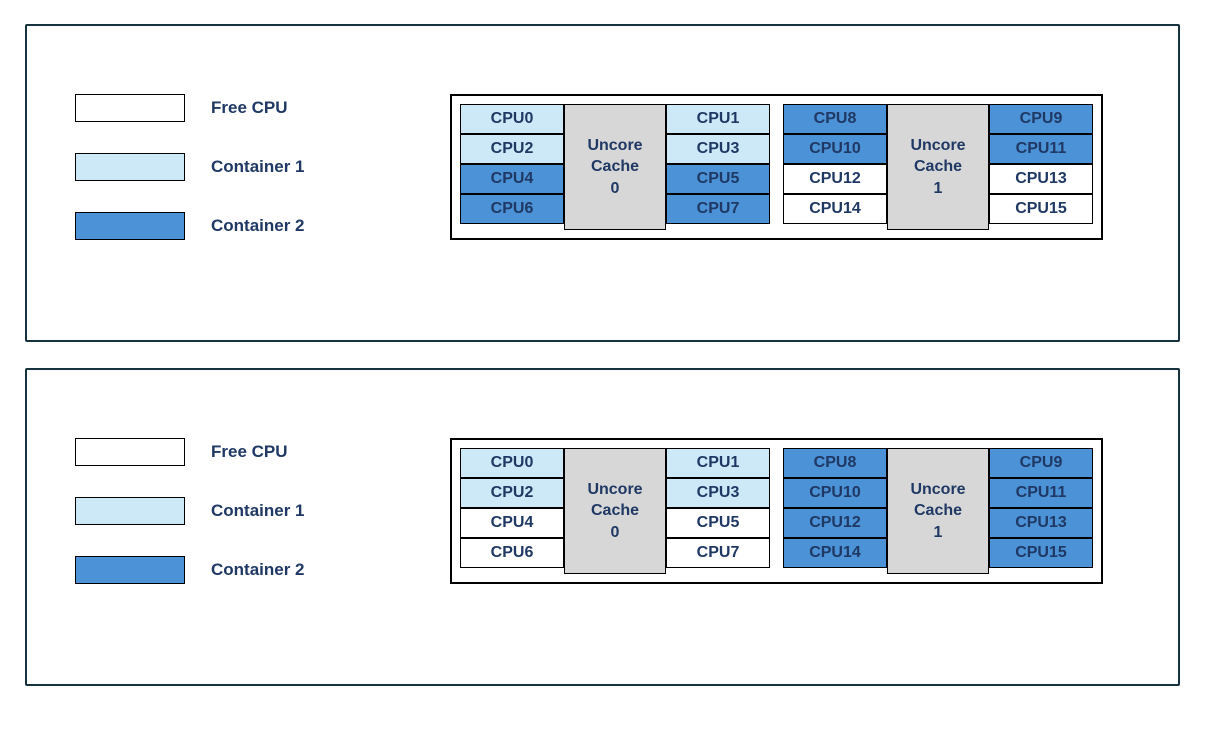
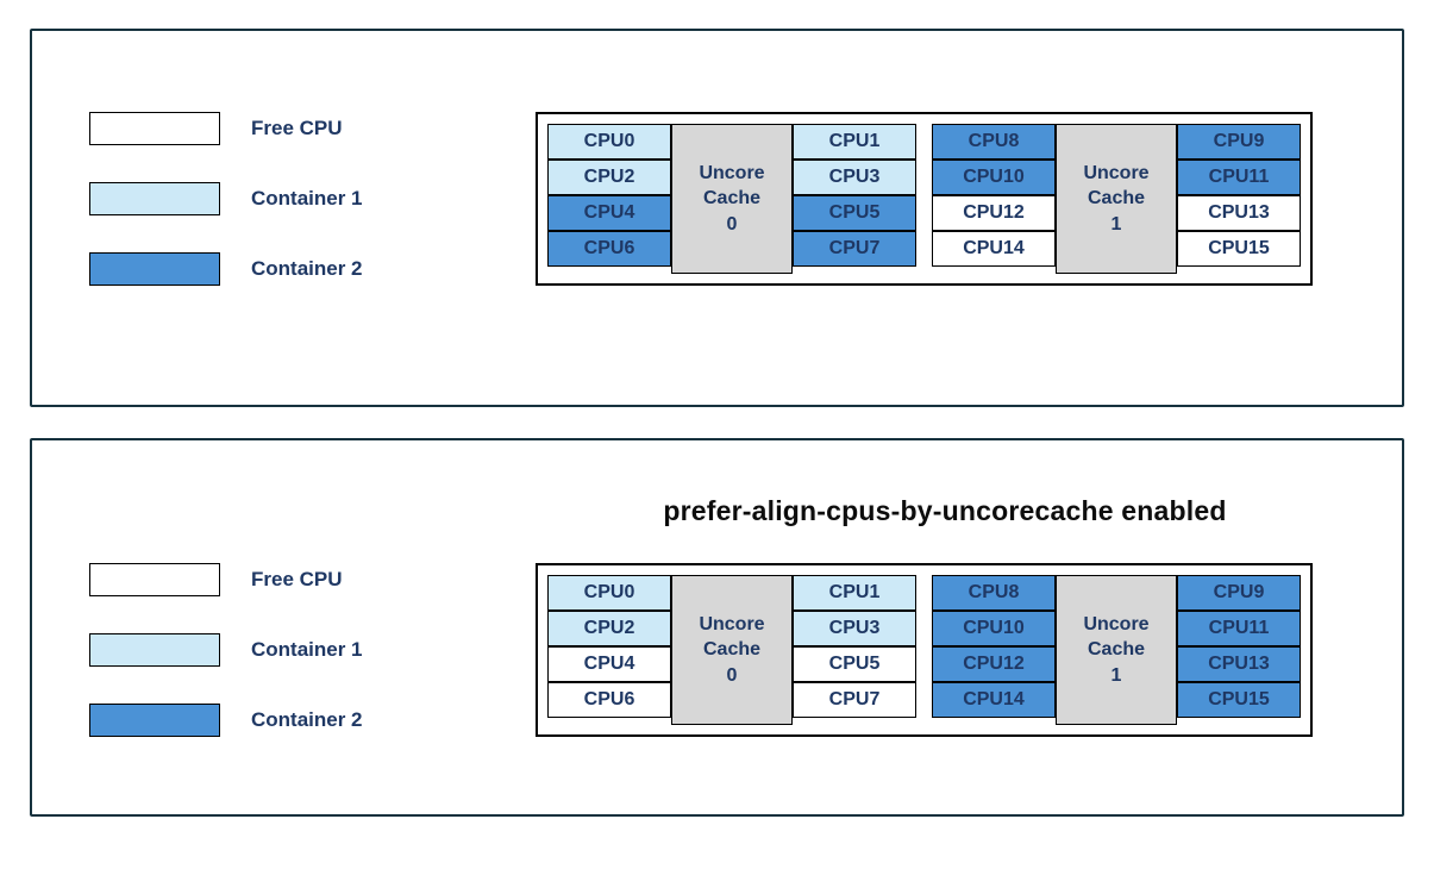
  Free CPU
  Container 1
  Container 2
  CPU0
  CPU2
  CPU4
  CPU6
  Uncore
  Cache
  0
  CPU1
  CPU3
  CPU5
  CPU7
  CPU8
  CPU10
  CPU12
  CPU14
  Uncore
  Cache
  1
  CPU9
  CPU11
  CPU13
  CPU15
+ prefer-align-cpus-by-uncorecache enabled
  Free CPU
  Container 1
  Container 2
  CPU0
  CPU2
  CPU4
  CPU6
  Uncore
  Cache
  0
  CPU1
  CPU3
  CPU5
  CPU7
  CPU8
  CPU10
  CPU12
  CPU14
  Uncore
  Cache
  1
  CPU9
  CPU11
  CPU13
  CPU15
